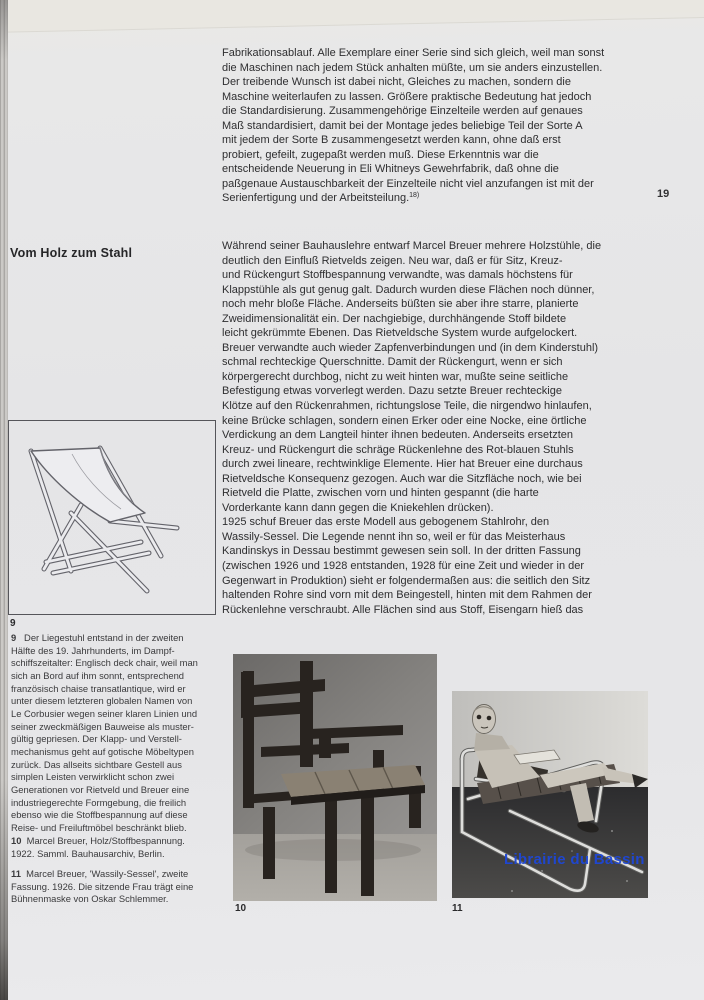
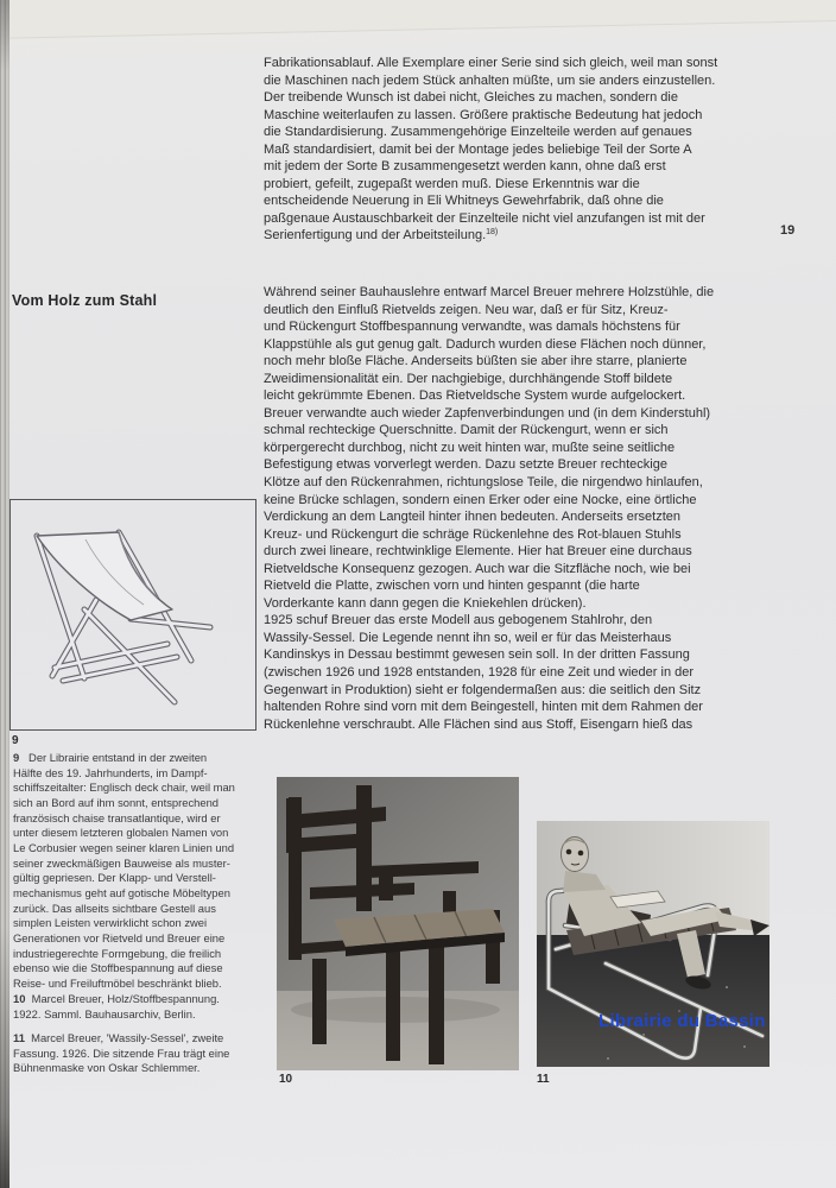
  Fabrikationsablauf. Alle Exemplare einer Serie sind sich gleich, weil man sonst
  die Maschinen nach jedem Stück anhalten müßte, um sie anders einzustellen.
  Der treibende Wunsch ist dabei nicht, Gleiches zu machen, sondern die
  Maschine weiterlaufen zu lassen. Größere praktische Bedeutung hat jedoch
  die Standardisierung. Zusammengehörige Einzelteile werden auf genaues
  Maß standardisiert, damit bei der Montage jedes beliebige Teil der Sorte A
  mit jedem der Sorte B zusammengesetzt werden kann, ohne daß erst
  probiert, gefeilt, zugepaßt werden muß. Diese Erkenntnis war die
  entscheidende Neuerung in Eli Whitneys Gewehrfabrik, daß ohne die
  paßgenaue Austauschbarkeit der Einzelteile nicht viel anzufangen ist mit der
  Serienfertigung und der Arbeitsteilung.
  19
  Vom Holz zum Stahl
  Während seiner Bauhauslehre entwarf Marcel Breuer mehrere Holzstühle, die
  deutlich den Einfluß Rietvelds zeigen. Neu war, daß er für Sitz, Kreuz-
  und Rückengurt Stoffbespannung verwandte, was damals höchstens für
  Klappstühle als gut genug galt. Dadurch wurden diese Flächen noch dünner,
  noch mehr bloße Fläche. Anderseits büßten sie aber ihre starre, planierte
  Zweidimensionalität ein. Der nachgiebige, durchhängende Stoff bildete
  leicht gekrümmte Ebenen. Das Rietveldsche System wurde aufgelockert.
  Breuer verwandte auch wieder Zapfenverbindungen und (in dem Kinderstuhl)
  schmal rechteckige Querschnitte. Damit der Rückengurt, wenn er sich
  körpergerecht durchbog, nicht zu weit hinten war, mußte seine seitliche
  Befestigung etwas vorverlegt werden. Dazu setzte Breuer rechteckige
  Klötze auf den Rückenrahmen, richtungslose Teile, die nirgendwo hinlaufen,
  keine Brücke schlagen, sondern einen Erker oder eine Nocke, eine örtliche
  Verdickung an dem Langteil hinter ihnen bedeuten. Anderseits ersetzten
  Kreuz- und Rückengurt die schräge Rückenlehne des Rot-blauen Stuhls
  durch zwei lineare, rechtwinklige Elemente. Hier hat Breuer eine durchaus
  Rietveldsche Konsequenz gezogen. Auch war die Sitzfläche noch, wie bei
  Rietveld die Platte, zwischen vorn und hinten gespannt (die harte
  Vorderkante kann dann gegen die Kniekehlen drücken).
  1925 schuf Breuer das erste Modell aus gebogenem Stahlrohr, den
  Wassily-Sessel. Die Legende nennt ihn so, weil er für das Meisterhaus
  Kandinskys in Dessau bestimmt gewesen sein soll. In der dritten Fassung
  (zwischen 1926 und 1928 entstanden, 1928 für eine Zeit und wieder in der
  Gegenwart in Produktion) sieht er folgendermaßen aus: die seitlich den Sitz
  haltenden Rohre sind vorn mit dem Beingestell, hinten mit dem Rahmen der
  Rückenlehne verschraubt. Alle Flächen sind aus Stoff, Eisengarn hieß das
  9
- 9 Der Liegestuhl entstand in der zweiten
+ 9 Der Librairie entstand in der zweiten
  Hälfte des 19. Jahrhunderts, im Dampf-
  schiffszeitalter: Englisch deck chair, weil man
  sich an Bord auf ihm sonnt, entsprechend
  französisch chaise transatlantique, wird er
  unter diesem letzteren globalen Namen von
  Le Corbusier wegen seiner klaren Linien und
  seiner zweckmäßigen Bauweise als muster-
  gültig gepriesen. Der Klapp- und Verstell-
  mechanismus geht auf gotische Möbeltypen
  zurück. Das allseits sichtbare Gestell aus
  simplen Leisten verwirklicht schon zwei
  Generationen vor Rietveld und Breuer eine
  industriegerechte Formgebung, die freilich
  ebenso wie die Stoffbespannung auf diese
  Reise- und Freiluftmöbel beschränkt blieb.
  10 Marcel Breuer, Holz/Stoffbespannung.
  1922. Samml. Bauhausarchiv, Berlin.
  11 Marcel Breuer, 'Wassily-Sessel', zweite
  Fassung. 1926. Die sitzende Frau trägt eine
  Bühnenmaske von Oskar Schlemmer.
  10
  Librairie du Bassin
  11
